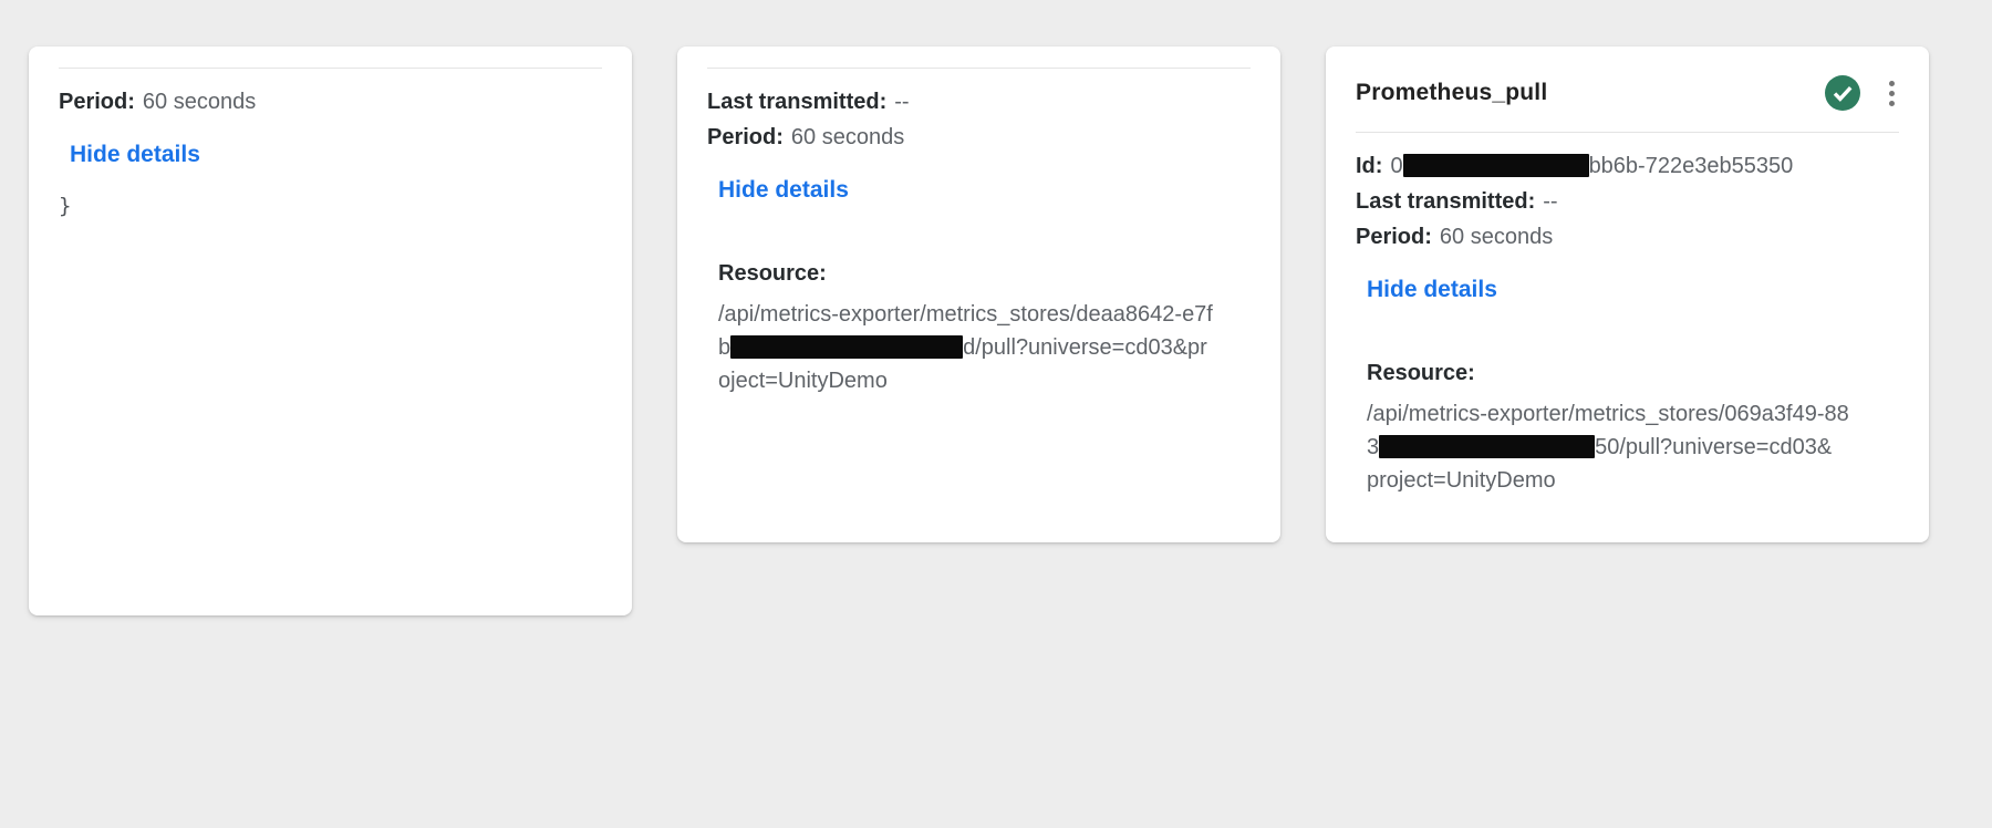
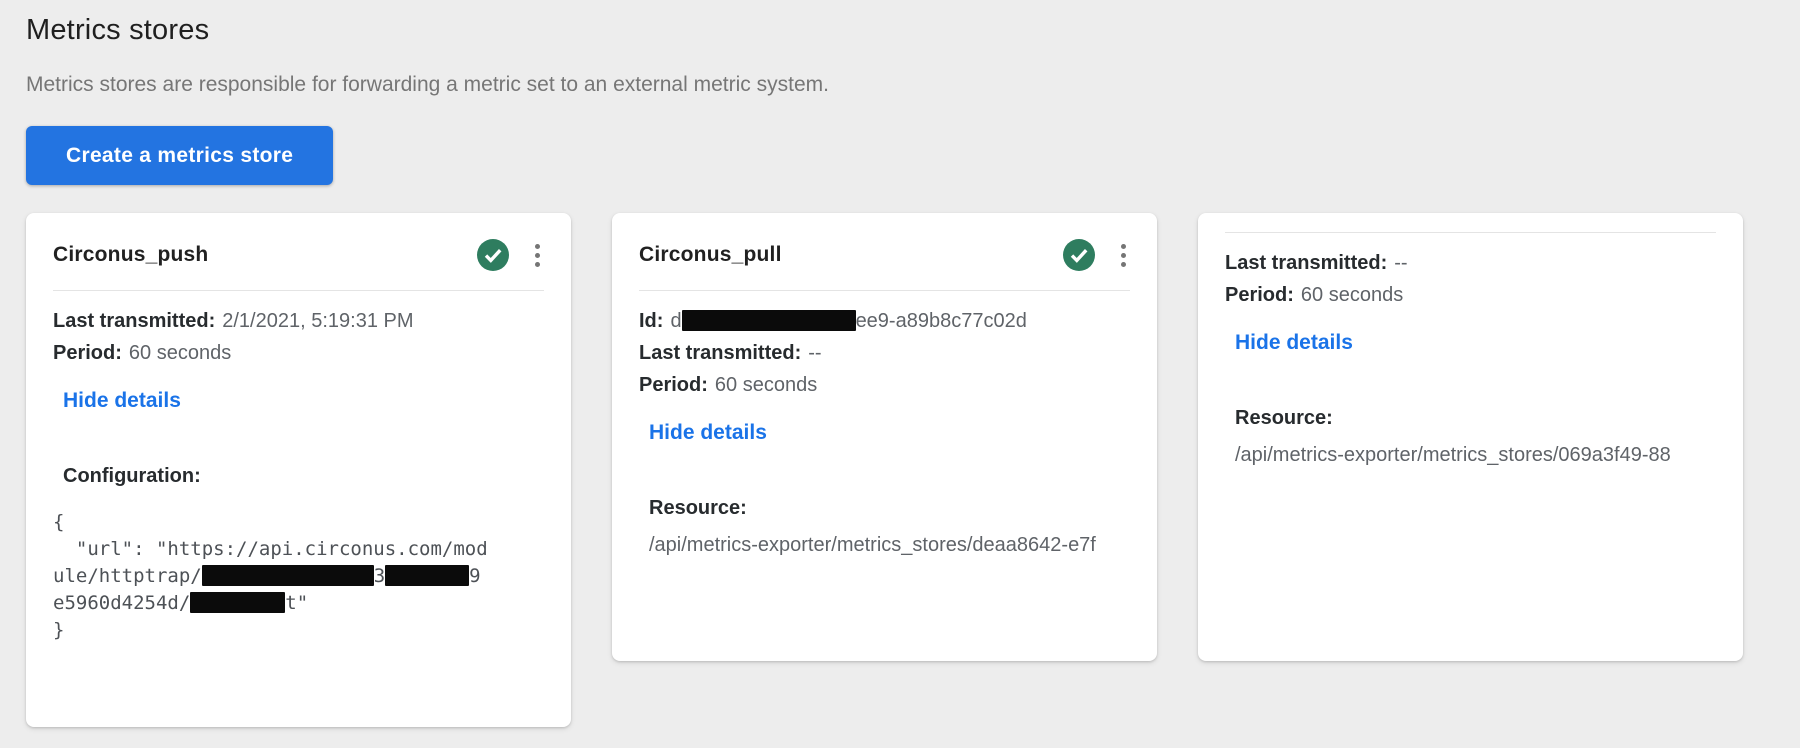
+ Metrics stores
+ Metrics stores are responsible for forwarding a metric set to an external metric system.
+ Create a metrics store
+ Circonus_push
+ Last transmitted: 2/1/2021, 5:19:31 PM
  Period: 60 seconds
  Hide details
+ Configuration:
+ {
+ "url": "https://api.circonus.com/mod
+ ule/httptrap/ 3 9
+ e5960d4254d/ t"
  }
+ Circonus_pull
+ Id: d ee9-a89b8c77c02d
  Last transmitted: --
  Period: 60 seconds
  Hide details
  Resource:
  /api/metrics-exporter/metrics_stores/deaa8642-e7f
- b d/pull?universe=cd03&pr
- oject=UnityDemo
- Prometheus_pull
- Id: 0 bb6b-722e3eb55350
  Last transmitted: --
  Period: 60 seconds
  Hide details
  Resource:
  /api/metrics-exporter/metrics_stores/069a3f49-88
- 3 50/pull?universe=cd03&
- project=UnityDemo
